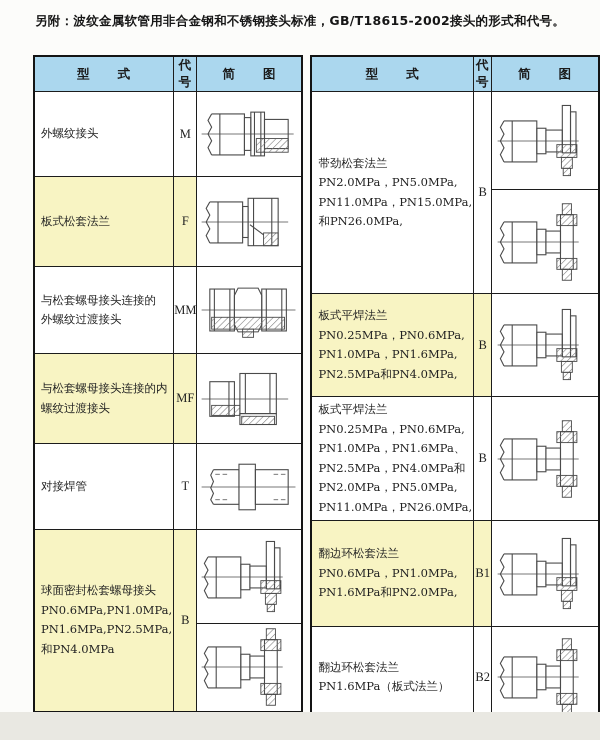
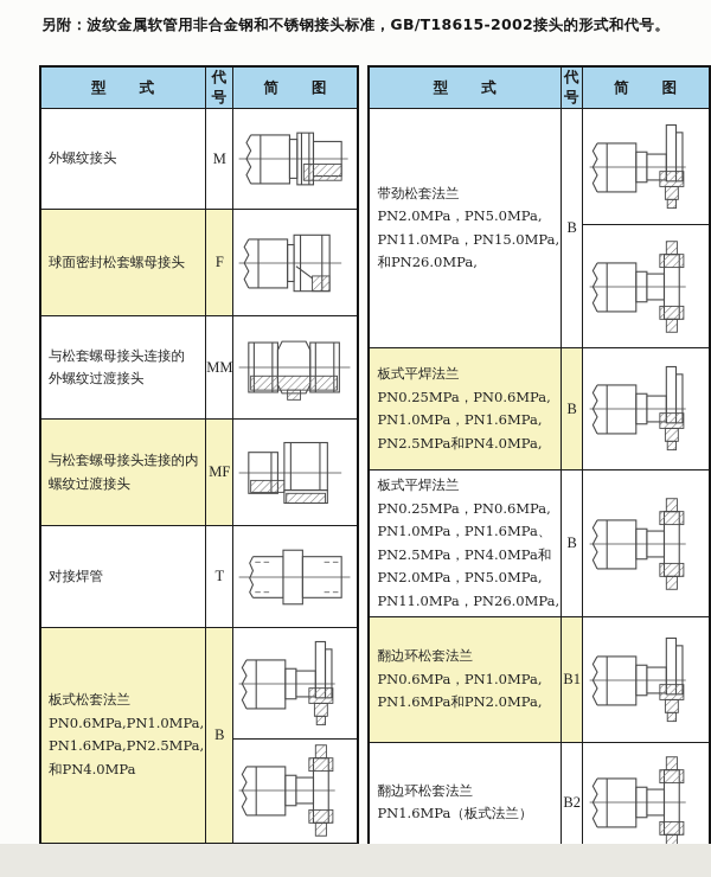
  另附：波纹金属软管用非合金钢和不锈钢接头标准，GB/T18615-2002接头的形式和代号。
  型 式	代号	简 图
  外螺纹接头	M
- 板式松套法兰	F
+ 球面密封松套螺母接头	F
  与松套螺母接头连接的外螺纹过渡接头	MM
  与松套螺母接头连接的内螺纹过渡接头	MF
  对接焊管	T
- 球面密封松套螺母接头PN0.6MPa,PN1.0MPa,PN1.6MPa,PN2.5MPa,和PN4.0MPa	B
+ 板式松套法兰PN0.6MPa,PN1.0MPa,PN1.6MPa,PN2.5MPa,和PN4.0MPa	B
  型 式	代号	简 图
  带劲松套法兰PN2.0MPa，PN5.0MPa,PN11.0MPa，PN15.0MPa,和PN26.0MPa,	B
  板式平焊法兰PN0.25MPa，PN0.6MPa,PN1.0MPa，PN1.6MPa,PN2.5MPa和PN4.0MPa,	B
  板式平焊法兰PN0.25MPa，PN0.6MPa,PN1.0MPa，PN1.6MPa、PN2.5MPa，PN4.0MPa和PN2.0MPa，PN5.0MPa,PN11.0MPa，PN26.0MPa,	B
  翻边环松套法兰PN0.6MPa，PN1.0MPa,PN1.6MPa和PN2.0MPa,	B1
  翻边环松套法兰PN1.6MPa（板式法兰）	B2
